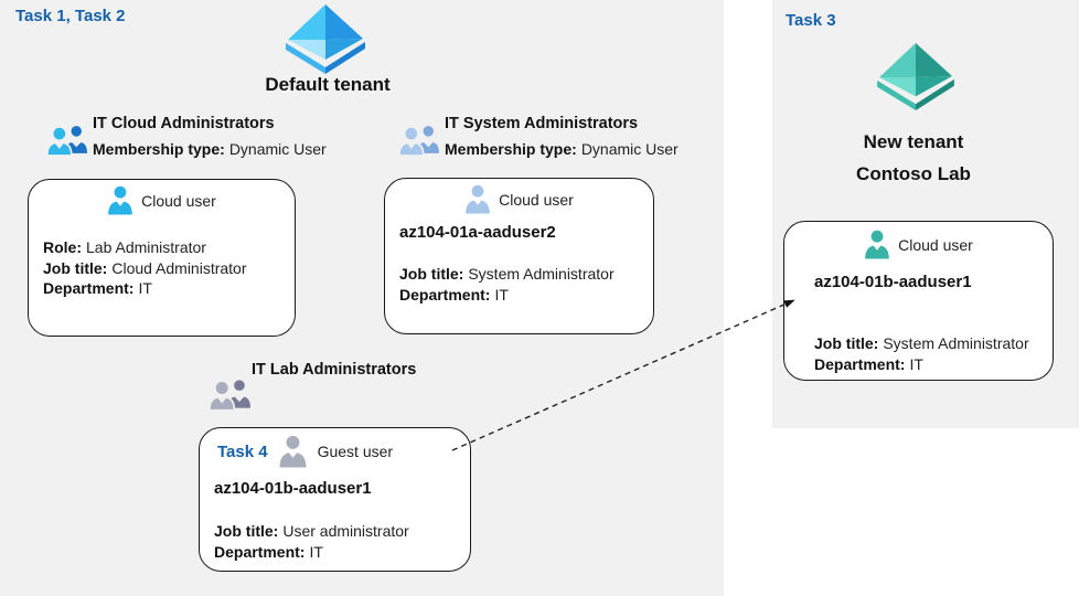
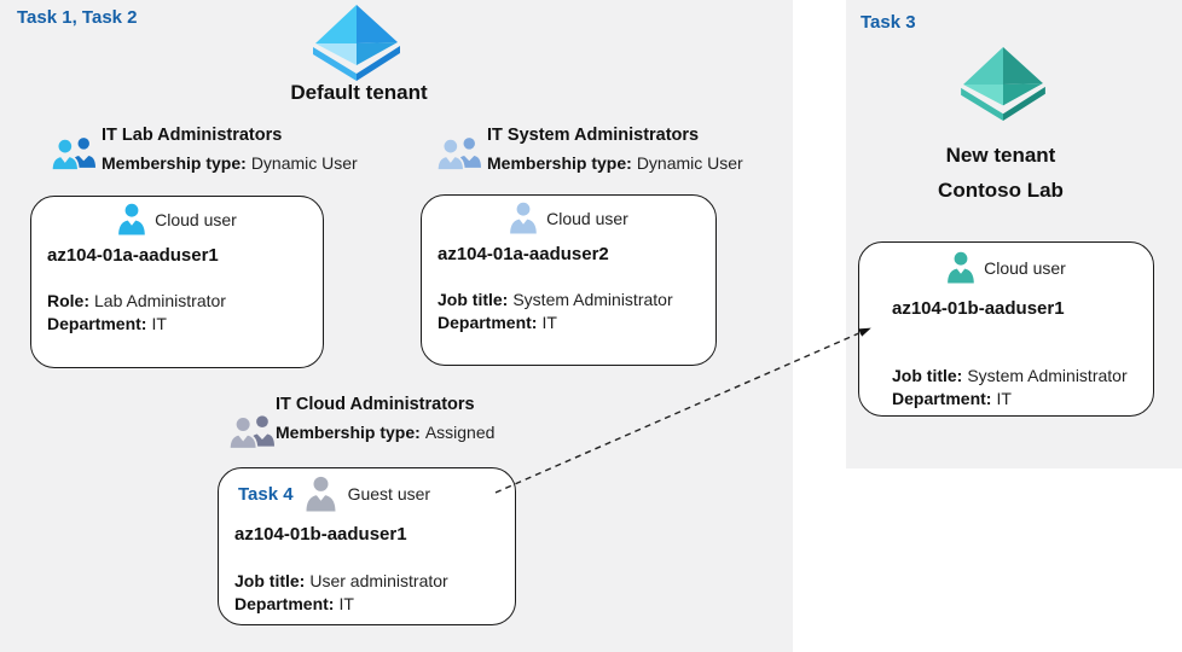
  Task 1, Task 2
  Default tenant
- IT Cloud Administrators
+ IT Lab Administrators
  Membership type: Dynamic User
  IT System Administrators
  Membership type: Dynamic User
  Cloud user
+ az104-01a-aaduser1
  Role: Lab Administrator
- Job title: Cloud Administrator
  Department: IT
  Cloud user
  az104-01a-aaduser2
  Job title: System Administrator
  Department: IT
- IT Lab Administrators
+ IT Cloud Administrators
+ Membership type: Assigned
  Task 4
  Guest user
  az104-01b-aaduser1
  Job title: User administrator
  Department: IT
  Task 3
  New tenant
  Contoso Lab
  Cloud user
  az104-01b-aaduser1
  Job title: System Administrator
  Department: IT
